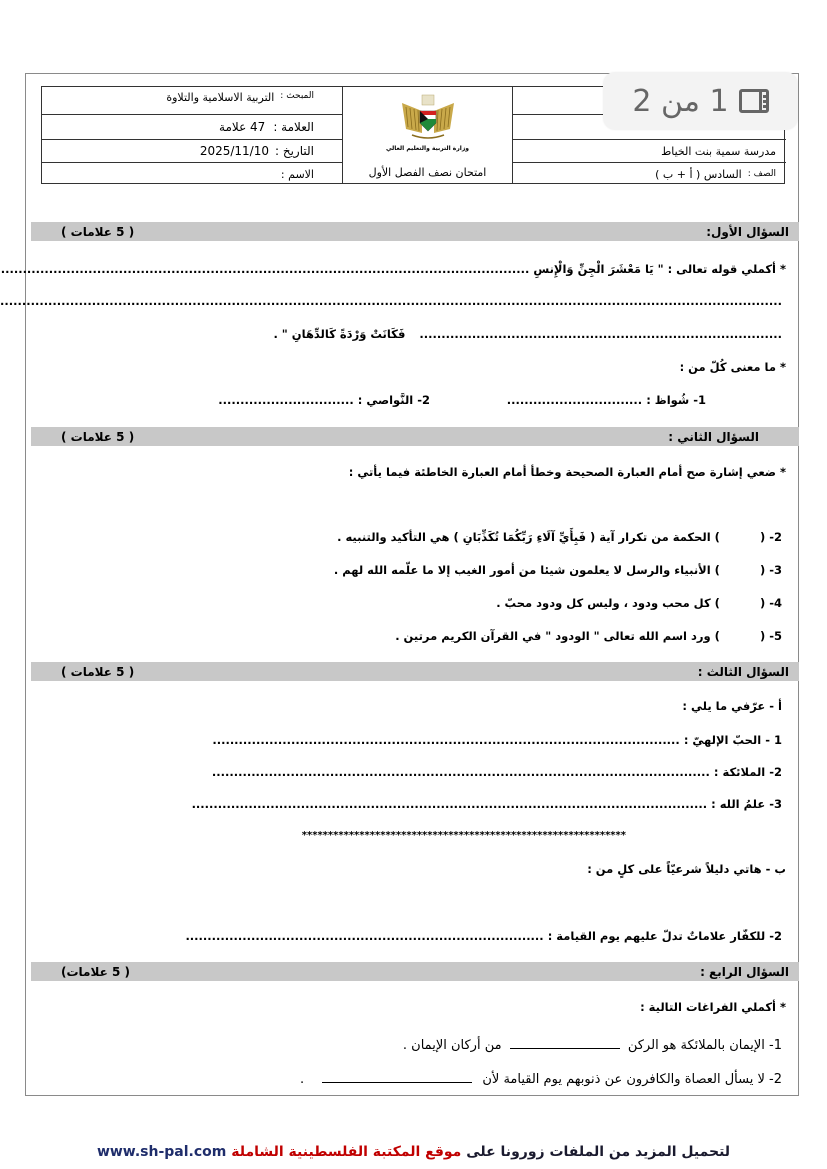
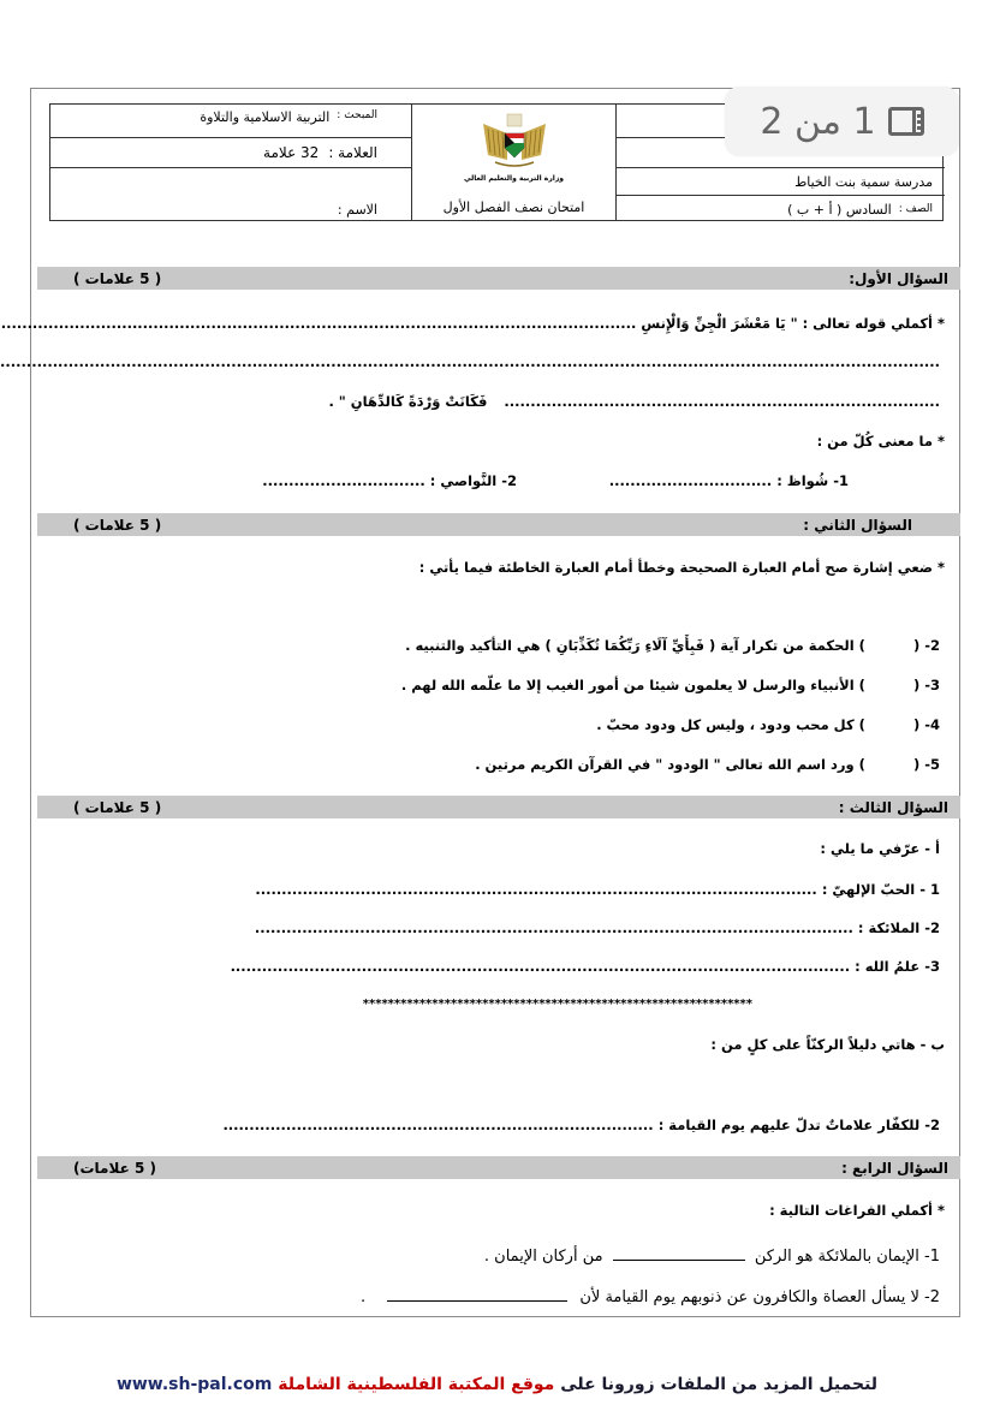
  المبحث :
  التربية الاسلامية والتلاوة
  العلامة :
- 47 علامة
+ 32 علامة
- التاريخ :
- 2025/11/10
  الاسم :
  امتحان نصف الفصل الأول
  مدرسة سمية بنت الخياط
  الصف :
  السادس ( أ + ب )
  السؤال الأول:
  ( 5 علامات )
  * أكملي قوله تعالى : " يَا مَعْشَرَ الْجِنِّ وَالْإِنسِ .........................................................................................................................
  ...................................................................................................................................................................................
  ................................................................................... فَكَانَتْ وَرْدَةً كَالدِّهَانِ " .
  * ما معنى كُلّ من :
  1- شُواظ : ...............................
  2- النَّواصي : ...............................
  السؤال الثاني :
  ( 5 علامات )
  * ضعي إشارة صح أمام العبارة الصحيحة وخطأ أمام العبارة الخاطئة فيما يأتي :
  2- ( ) الحكمة من تكرار آية ( فَبِأَيِّ آلَاءِ رَبِّكُمَا تُكَذِّبَانِ ) هي التأكيد والتنبيه .
  3- ( ) الأنبياء والرسل لا يعلمون شيئا من أمور الغيب إلا ما علّمه الله لهم .
  4- ( ) كل محب ودود ، وليس كل ودود محبّ .
  5- ( ) ورد اسم الله تعالى " الودود " في القرآن الكريم مرتين .
  السؤال الثالث :
  ( 5 علامات )
  أ - عرّفي ما يلي :
  1 - الحبّ الإلهيّ : ...........................................................................................................
  2- الملائكة : ..................................................................................................................
  3- علمُ الله : ......................................................................................................................
  **************************************************************
- ب - هاتي دليلاً شرعيّاً على كلٍ من :
+ ب - هاتي دليلاً الركنّاً على كلٍ من :
  2- للكفّار علاماتٌ تدلّ عليهم يوم القيامة : ..................................................................................
  السؤال الرابع :
  ( 5 علامات)
  * أكملي الفراغات التالية :
  1- الإيمان بالملائكة هو الركن من أركان الإيمان .
  2- لا يسأل العصاة والكافرون عن ذنوبهم يوم القيامة لأن .
  1 من 2
  لتحميل المزيد من الملفات زورونا على موقع المكتبة الفلسطينية الشاملة www.sh-pal.com
